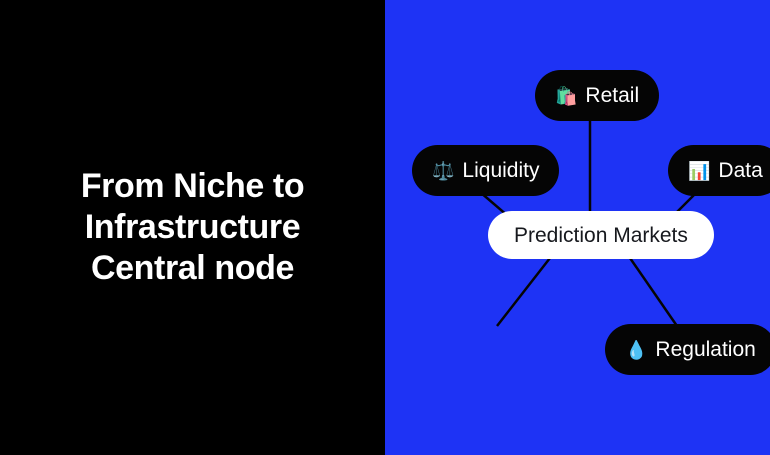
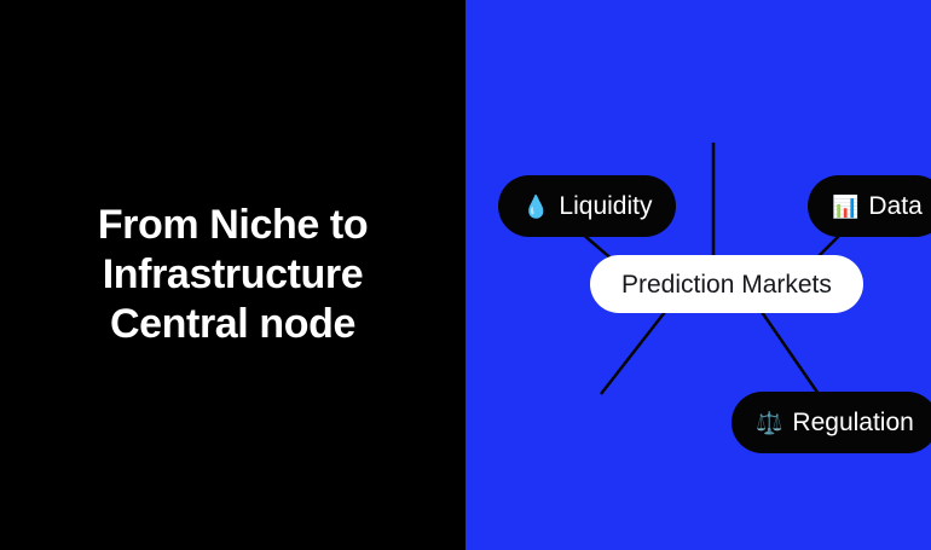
  From Niche to
  Infrastructure
  Central node
- 🛍️
- Retail
- ⚖️
+ 💧
  Liquidity
  📊
  Data
- 💧
+ ⚖️
  Regulation
  Prediction Markets
